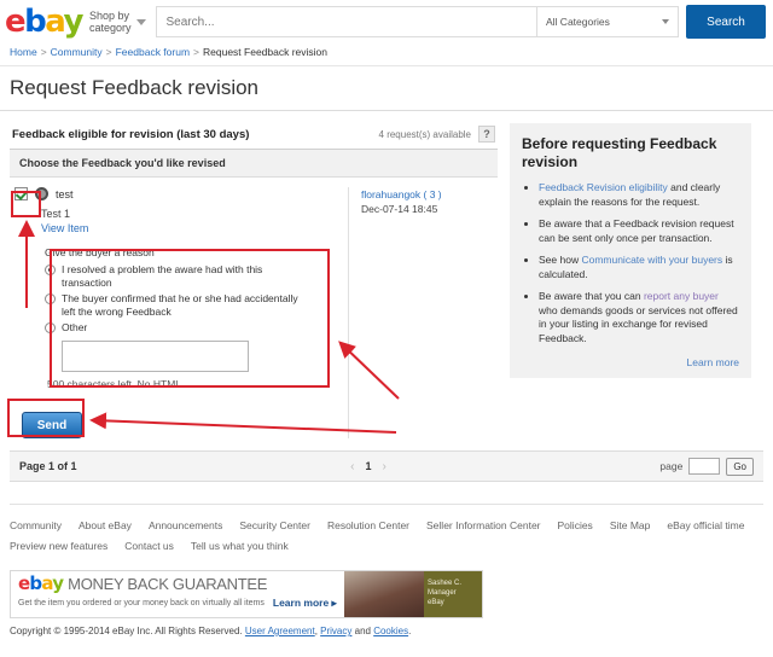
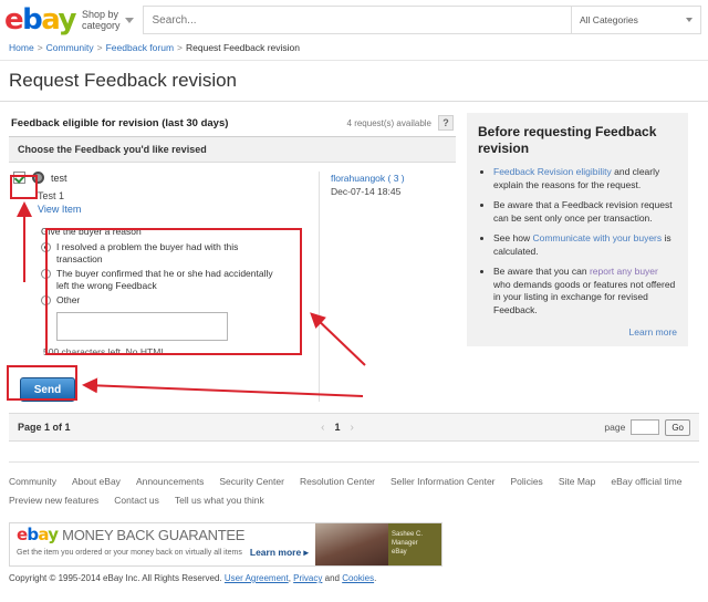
  ebay
  Shop by
  category
  Search...
  All Categories
- Search
  Home > Community > Feedback forum > Request Feedback revision
  Request Feedback revision
  Feedback eligible for revision (last 30 days)
  4 request(s) available
  ?
  Choose the Feedback you'd like revised
  test
  Test 1
  View Item
  Give the buyer a reason
- I resolved a problem the aware had with this transaction
+ I resolved a problem the buyer had with this transaction
  The buyer confirmed that he or she had accidentally left the wrong Feedback
  Other
  500 characters left. No HTML.
  Send
  florahuangok ( 3 )
  Dec-07-14 18:45
  Before requesting Feedback revision
  Feedback Revision eligibility and clearly explain the reasons for the request.
  Be aware that a Feedback revision request can be sent only once per transaction.
  See how Communicate with your buyers is calculated.
- Be aware that you can report any buyer who demands goods or services not offered in your listing in exchange for revised Feedback.
+ Be aware that you can report any buyer who demands goods or features not offered in your listing in exchange for revised Feedback.
  Learn more
  Page 1 of 1
  ‹
  1
  ›
  page
  Go
  Community
  About eBay
  Announcements
  Security Center
  Resolution Center
  Seller Information Center
  Policies
  Site Map
  eBay official time
  Preview new features
  Contact us
  Tell us what you think
  ebay
  MONEY BACK GUARANTEE
  Learn more ▸
  Copyright © 1995-2014 eBay Inc. All Rights Reserved. User Agreement, Privacy and Cookies.
